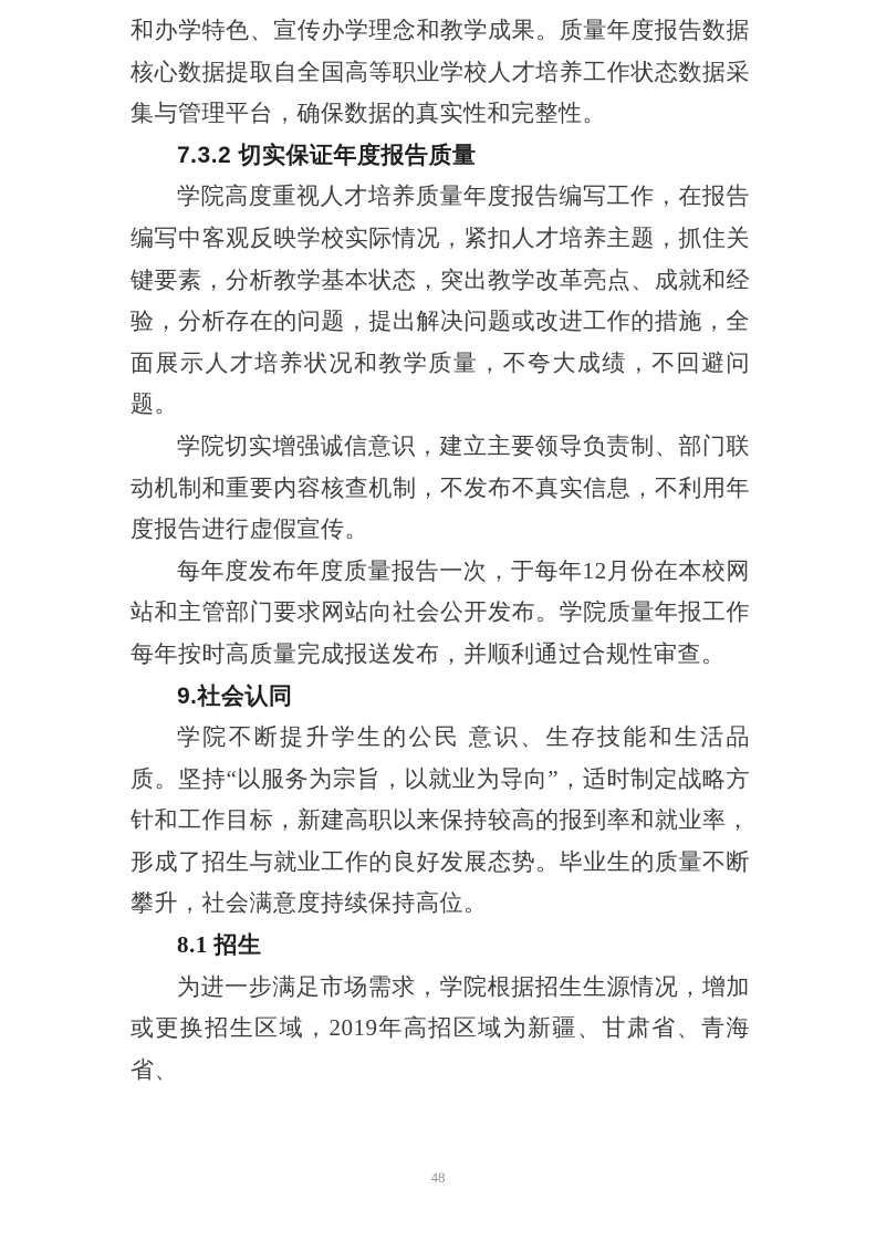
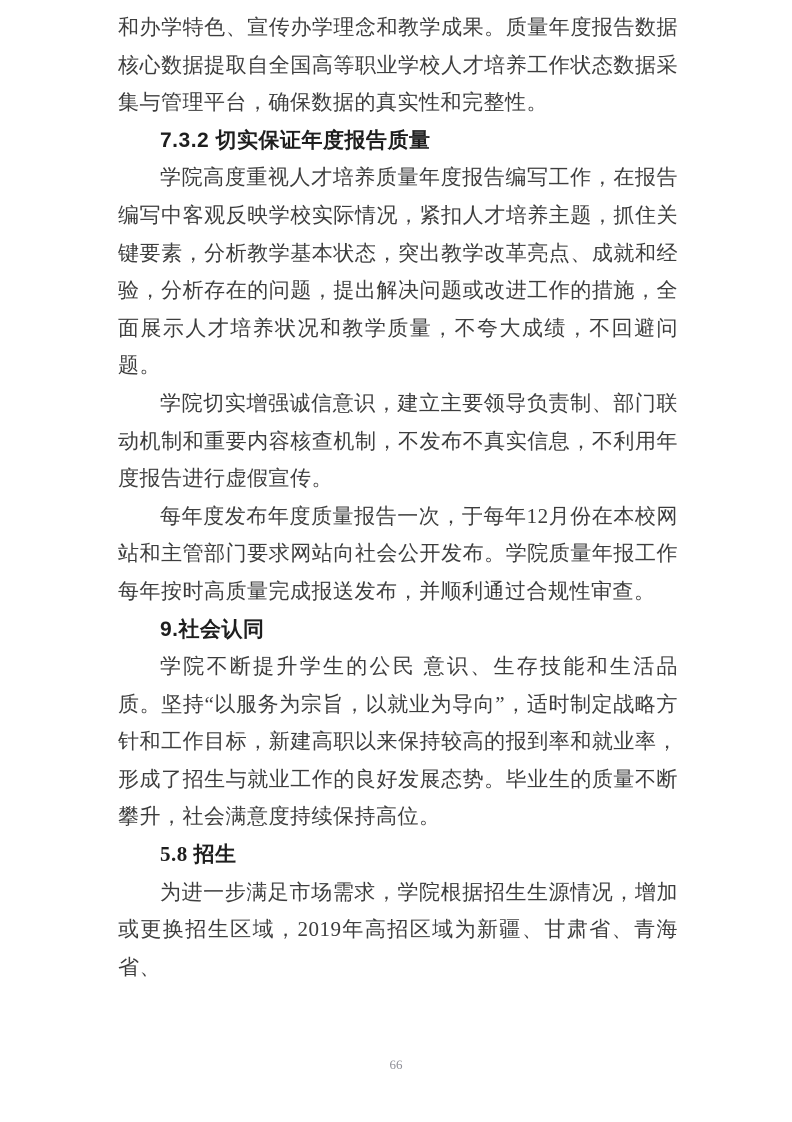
  和办学特色、宣传办学理念和教学成果。质量年度报告数据核心数据提取自全国高等职业学校人才培养工作状态数据采集与管理平台，确保数据的真实性和完整性。
  7.3.2 切实保证年度报告质量
  学院高度重视人才培养质量年度报告编写工作，在报告编写中客观反映学校实际情况，紧扣人才培养主题，抓住关键要素，分析教学基本状态，突出教学改革亮点、成就和经验，分析存在的问题，提出解决问题或改进工作的措施，全面展示人才培养状况和教学质量，不夸大成绩，不回避问题。
  学院切实增强诚信意识，建立主要领导负责制、部门联动机制和重要内容核查机制，不发布不真实信息，不利用年度报告进行虚假宣传。
  每年度发布年度质量报告一次，于每年12月份在本校网站和主管部门要求网站向社会公开发布。学院质量年报工作每年按时高质量完成报送发布，并顺利通过合规性审查。
  9.社会认同
  学院不断提升学生的公民 意识、生存技能和生活品质。坚持“以服务为宗旨，以就业为导向”，适时制定战略方针和工作目标，新建高职以来保持较高的报到率和就业率，形成了招生与就业工作的良好发展态势。毕业生的质量不断攀升，社会满意度持续保持高位。
- 8.1 招生
+ 5.8 招生
  为进一步满足市场需求，学院根据招生生源情况，增加或更换招生区域，2019年高招区域为新疆、甘肃省、青海省、
- 48
+ 66
